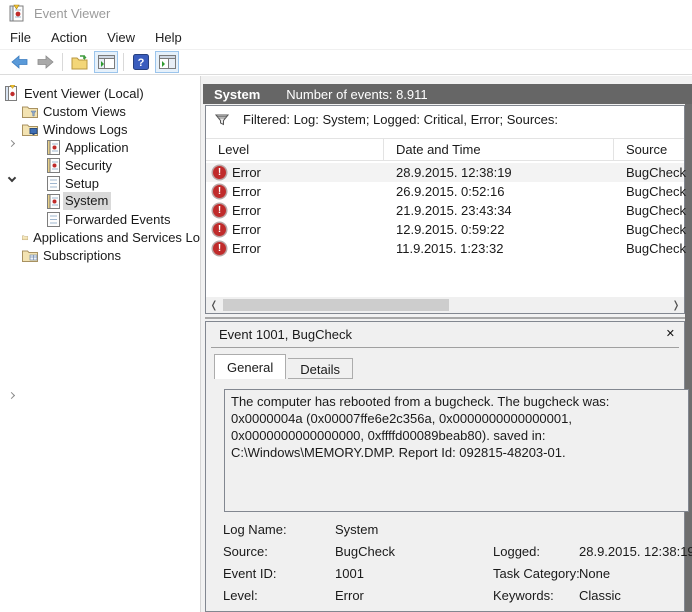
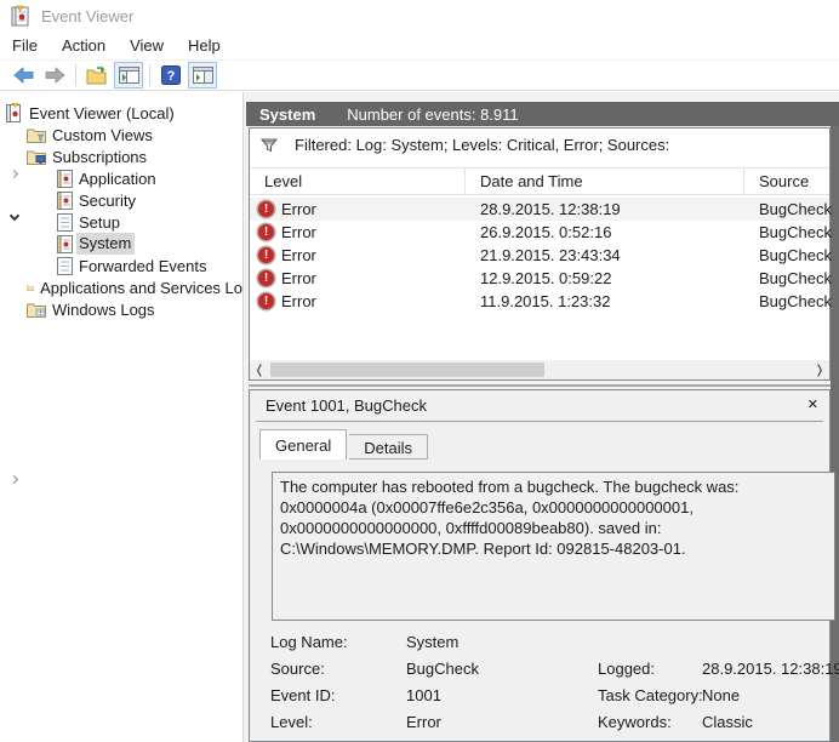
  Event Viewer
  File
  Action
  View
  Help
  ?
  Event Viewer (Local)
  Custom Views
- Windows Logs
+ Subscriptions
  Application
  Security
  Setup
  System
  Forwarded Events
  Applications and Services Lo
- Subscriptions
+ Windows Logs
  System
  Number of events: 8.911
- Filtered: Log: System; Logged: Critical, Error; Sources:
+ Filtered: Log: System; Levels: Critical, Error; Sources:
  Level
  Date and Time
  Source
  !
  Error
  28.9.2015. 12:38:19
  BugCheck
  !
  Error
  26.9.2015. 0:52:16
  BugCheck
  !
  Error
  21.9.2015. 23:43:34
  BugCheck
  !
  Error
  12.9.2015. 0:59:22
  BugCheck
  !
  Error
  11.9.2015. 1:23:32
  BugCheck
  ❬
  ❭
  Event 1001, BugCheck
  ✕
  General
  Details
  The computer has rebooted from a bugcheck. The bugcheck was: 0x0000004a (0x00007ffe6e2c356a, 0x0000000000000001, 0x0000000000000000, 0xffffd00089beab80). saved in: C:\Windows\MEMORY.DMP. Report Id: 092815-48203-01.
  Log Name:
  System
  Source:
  BugCheck
  Logged:
  28.9.2015. 12:38:19
  Event ID:
  1001
  Task Category:
  None
  Level:
  Error
  Keywords:
  Classic
